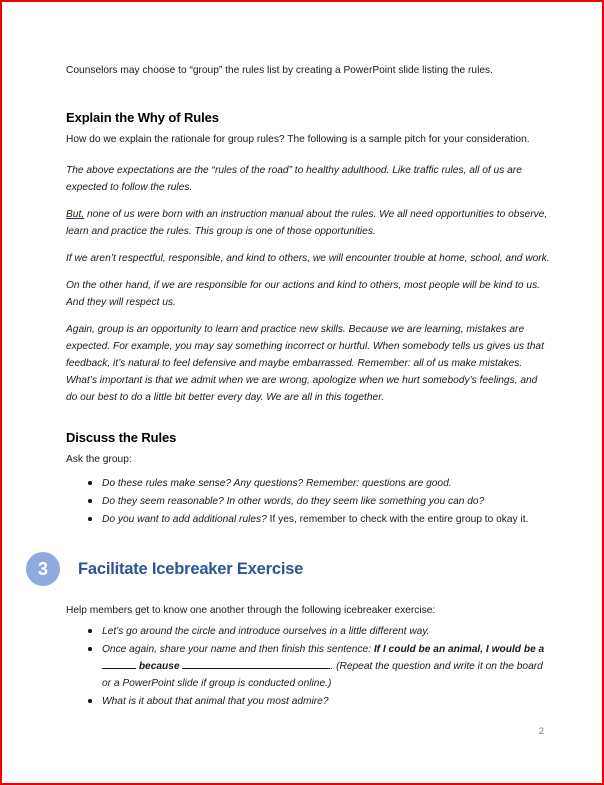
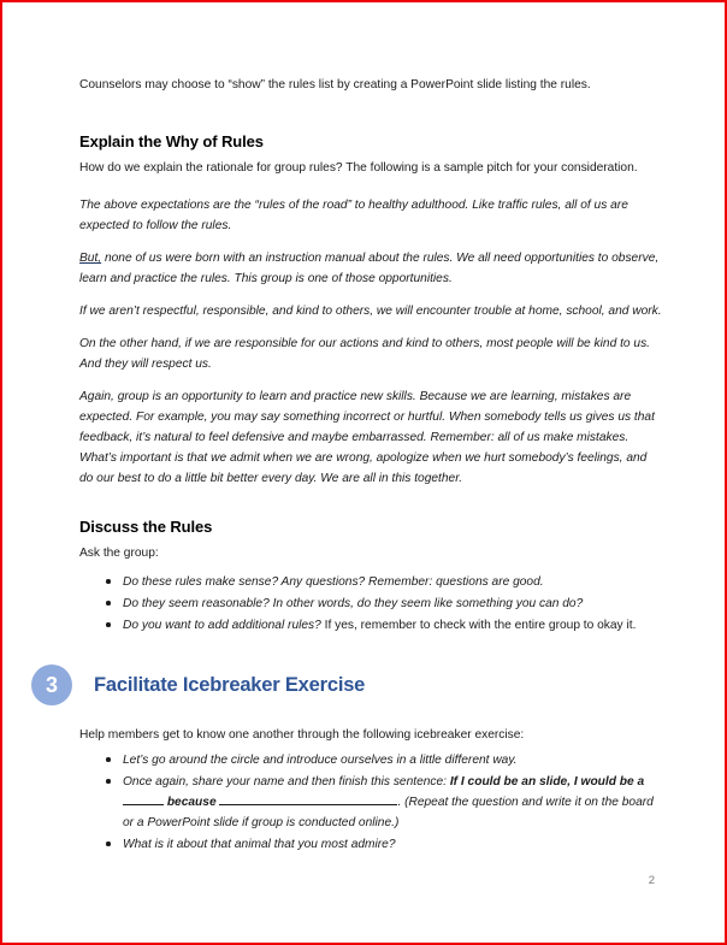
- Counselors may choose to “group” the rules list by creating a PowerPoint slide listing the rules.
+ Counselors may choose to “show” the rules list by creating a PowerPoint slide listing the rules.
  Explain the Why of Rules
  How do we explain the rationale for group rules? The following is a sample pitch for your consideration.
  The above expectations are the “rules of the road” to healthy adulthood. Like traffic rules, all of us are expected to follow the rules.
  But, none of us were born with an instruction manual about the rules. We all need opportunities to observe, learn and practice the rules. This group is one of those opportunities.
  If we aren’t respectful, responsible, and kind to others, we will encounter trouble at home, school, and work.
  On the other hand, if we are responsible for our actions and kind to others, most people will be kind to us. And they will respect us.
  Again, group is an opportunity to learn and practice new skills. Because we are learning, mistakes are expected. For example, you may say something incorrect or hurtful. When somebody tells us gives us that feedback, it’s natural to feel defensive and maybe embarrassed. Remember: all of us make mistakes. What’s important is that we admit when we are wrong, apologize when we hurt somebody’s feelings, and do our best to do a little bit better every day. We are all in this together.
  Discuss the Rules
  Ask the group:
  Do these rules make sense? Any questions? Remember: questions are good.
  Do they seem reasonable? In other words, do they seem like something you can do?
  Do you want to add additional rules? If yes, remember to check with the entire group to okay it.
  3
  Facilitate Icebreaker Exercise
  Help members get to know one another through the following icebreaker exercise:
  Let’s go around the circle and introduce ourselves in a little different way.
- Once again, share your name and then finish this sentence: If I could be an animal, I would be a because . (Repeat the question and write it on the board or a PowerPoint slide if group is conducted online.)
+ Once again, share your name and then finish this sentence: If I could be an slide, I would be a because . (Repeat the question and write it on the board or a PowerPoint slide if group is conducted online.)
  What is it about that animal that you most admire?
  2
